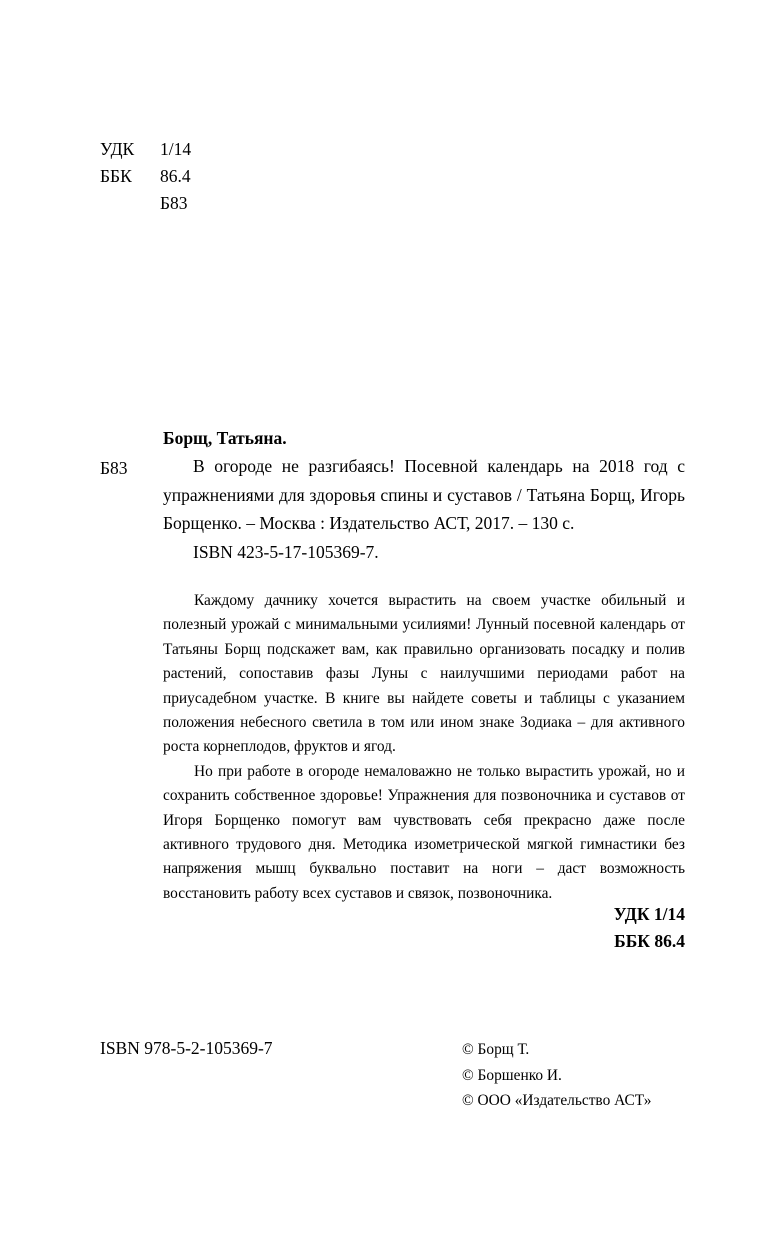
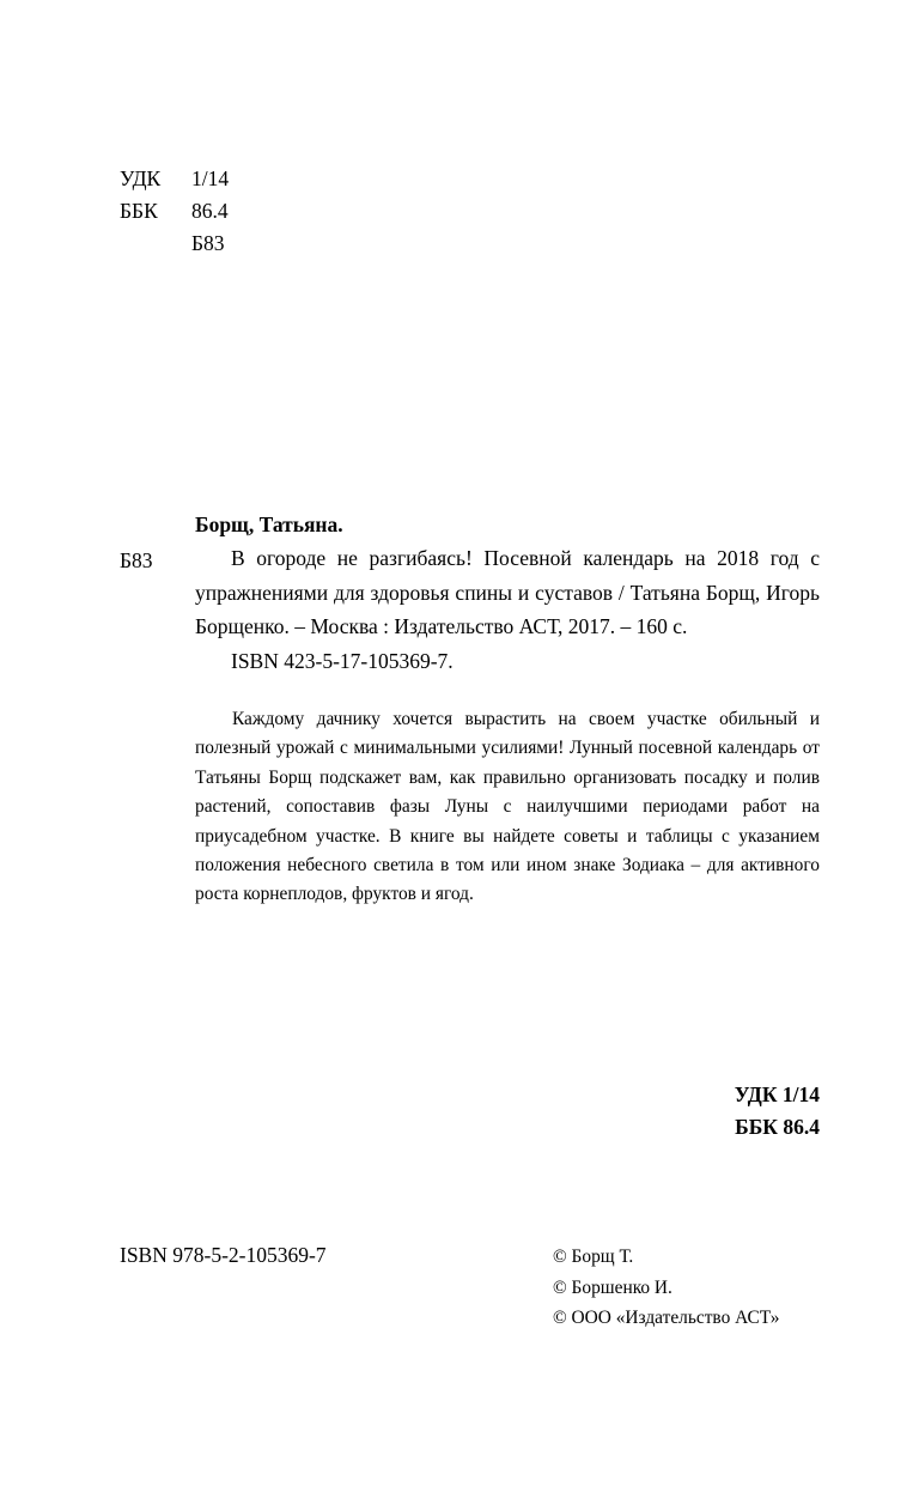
  УДК 1/14
  ББК 86.4
  Б83
  Б83
  Борщ, Татьяна.
- В огороде не разгибаясь! Посевной календарь на 2018 год с упражнениями для здоровья спины и суста­вов / Татьяна Борщ, Игорь Борщенко. – Москва : Из­дательство АСТ, 2017. – 130 с.
+ В огороде не разгибаясь! Посевной календарь на 2018 год с упражнениями для здоровья спины и суста­вов / Татьяна Борщ, Игорь Борщенко. – Москва : Из­дательство АСТ, 2017. – 160 с.
  ISBN 423-5-17-105369-7.
  Каждому дачнику хочется вырастить на своем участке обильный и полезный урожай с минимальными усилиями! Лунный посевной календарь от Татьяны Борщ подскажет вам, как правильно организо­вать посадку и полив растений, сопоставив фазы Луны с наилучшими периодами работ на приусадебном участке. В книге вы найдете сове­ты и таблицы с указанием положения небесного светила в том или ином знаке Зодиака – для активного роста корнеплодов, фруктов и ягод.
- Но при работе в огороде немаловажно не только вырастить уро­жай, но и сохранить собственное здоровье! Упражнения для позво­ночника и суставов от Игоря Борщенко помогут вам чувствовать себя прекрасно даже после активного трудового дня. Методика изометри­ческой мягкой гимнастики без напряжения мышц буквально поста­вит на ноги – даст возможность восстановить работу всех суставов и связок, позвоночника.
  УДК 1/14
  ББК 86.4
  ISBN 978-5-2-105369-7
  © Борщ Т.
  © Боршенко И.
  © ООО «Издательство АСТ»
